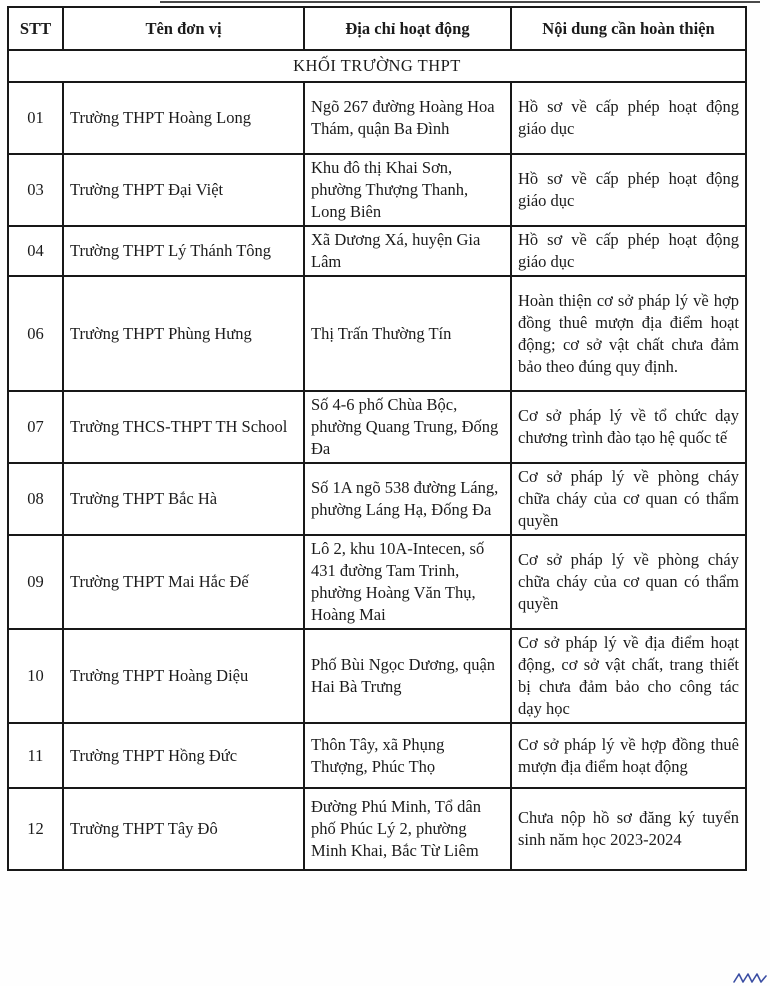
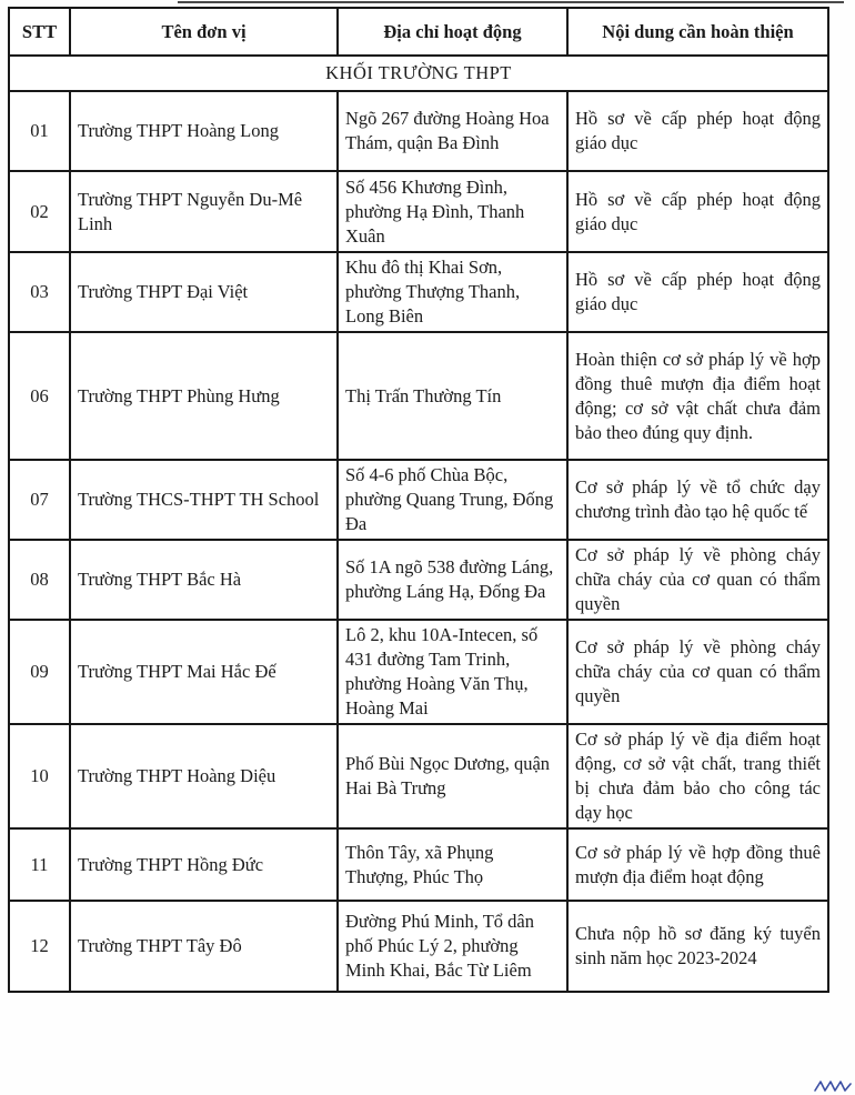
  STT	Tên đơn vị	Địa chỉ hoạt động	Nội dung cần hoàn thiện
  KHỐI TRƯỜNG THPT
  01	Trường THPT Hoàng Long	Ngõ 267 đường Hoàng Hoa Thám, quận Ba Đình	Hồ sơ về cấp phép hoạt động giáo dục
+ 02	Trường THPT Nguyễn Du-Mê Linh	Số 456 Khương Đình, phường Hạ Đình, Thanh Xuân	Hồ sơ về cấp phép hoạt động giáo dục
  03	Trường THPT Đại Việt	Khu đô thị Khai Sơn, phường Thượng Thanh, Long Biên	Hồ sơ về cấp phép hoạt động giáo dục
- 04	Trường THPT Lý Thánh Tông	Xã Dương Xá, huyện Gia Lâm	Hồ sơ về cấp phép hoạt động giáo dục
  06	Trường THPT Phùng Hưng	Thị Trấn Thường Tín	Hoàn thiện cơ sở pháp lý về hợp đồng thuê mượn địa điểm hoạt động; cơ sở vật chất chưa đảm bảo theo đúng quy định.
  07	Trường THCS-THPT TH School	Số 4-6 phố Chùa Bộc, phường Quang Trung, Đống Đa	Cơ sở pháp lý về tổ chức dạy chương trình đào tạo hệ quốc tế
  08	Trường THPT Bắc Hà	Số 1A ngõ 538 đường Láng, phường Láng Hạ, Đống Đa	Cơ sở pháp lý về phòng cháy chữa cháy của cơ quan có thẩm quyền
  09	Trường THPT Mai Hắc Đế	Lô 2, khu 10A-Intecen, số 431 đường Tam Trinh, phường Hoàng Văn Thụ, Hoàng Mai	Cơ sở pháp lý về phòng cháy chữa cháy của cơ quan có thẩm quyền
  10	Trường THPT Hoàng Diệu	Phố Bùi Ngọc Dương, quận Hai Bà Trưng	Cơ sở pháp lý về địa điểm hoạt động, cơ sở vật chất, trang thiết bị chưa đảm bảo cho công tác dạy học
  11	Trường THPT Hồng Đức	Thôn Tây, xã Phụng Thượng, Phúc Thọ	Cơ sở pháp lý về hợp đồng thuê mượn địa điểm hoạt động
  12	Trường THPT Tây Đô	Đường Phú Minh, Tổ dân phố Phúc Lý 2, phường Minh Khai, Bắc Từ Liêm	Chưa nộp hồ sơ đăng ký tuyển sinh năm học 2023-2024
